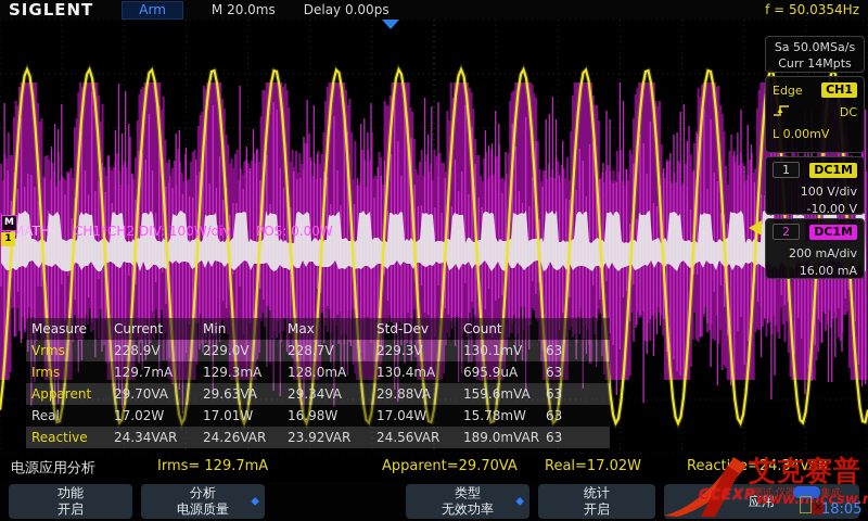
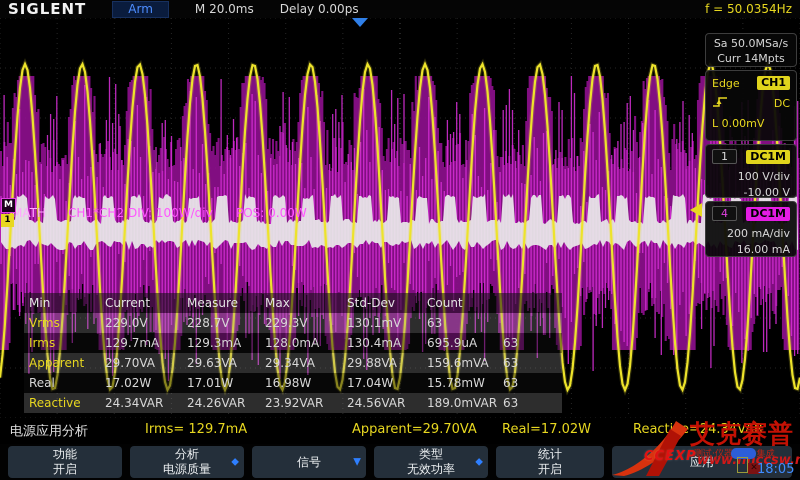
  SIGLENT
  Arm
  M 20.0ms
  Delay 0.00ps
  f = 50.0354Hz
  MATH
  CH1*CH2
  DIV: 100W/div
  POS: 0.00W
  M
  1
  Sa 50.0MSa/s
  Curr 14Mpts
  Edge
  CH1
  DC
  L 0.00mV
  1
  DC1M
  100 V/div
  -10.00 V
- 2
+ 4
  DC1M
  200 mA/div
  16.00 mA
- Measure
+ Min
  Current
- Min
+ Measure
  Max
  Std-Dev
  Count
  Vrms
- 228.9V
  229.0V
  228.7V
  229.3V
  130.1mV
  63
  Irms
  129.7mA
  129.3mA
  128.0mA
  130.4mA
  695.9uA
  63
  Apparent
  29.70VA
  29.63VA
  29.34VA
  29.88VA
  159.6mVA
  63
  Real
  17.02W
  17.01W
  16.98W
  17.04W
  15.78mW
  63
  Reactive
  24.34VAR
  24.26VAR
  23.92VAR
  24.56VAR
  189.0mVAR
  63
  电源应用分析
  Irms= 129.7mA
  Apparent=29.70VA
  Real=17.02W
  React=24.34VAR
  功能
  开启
  分析
  电源质量
  ◆
+ 信号
+ ▼
  类型
  无效功率
  ◆
  统计
  开启
  应用
  CCEXP
  艾克赛普
  www.hnccsw.
  ✕
  18:05
